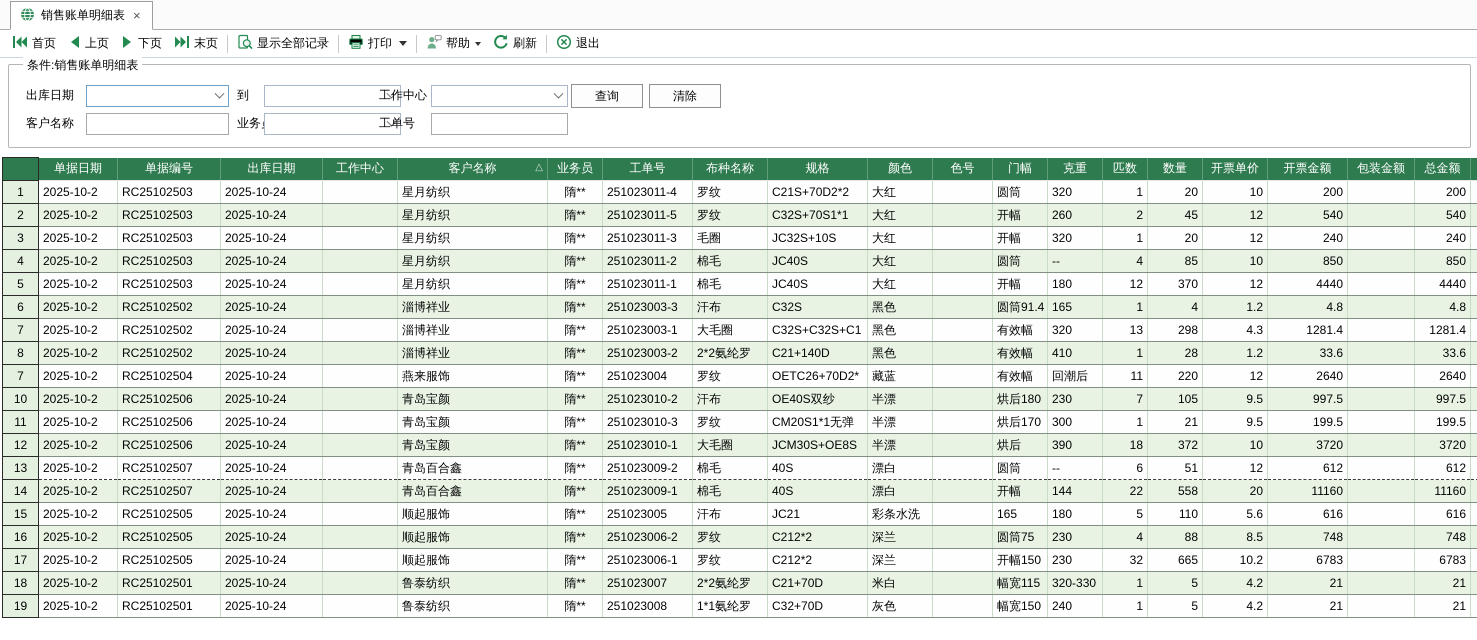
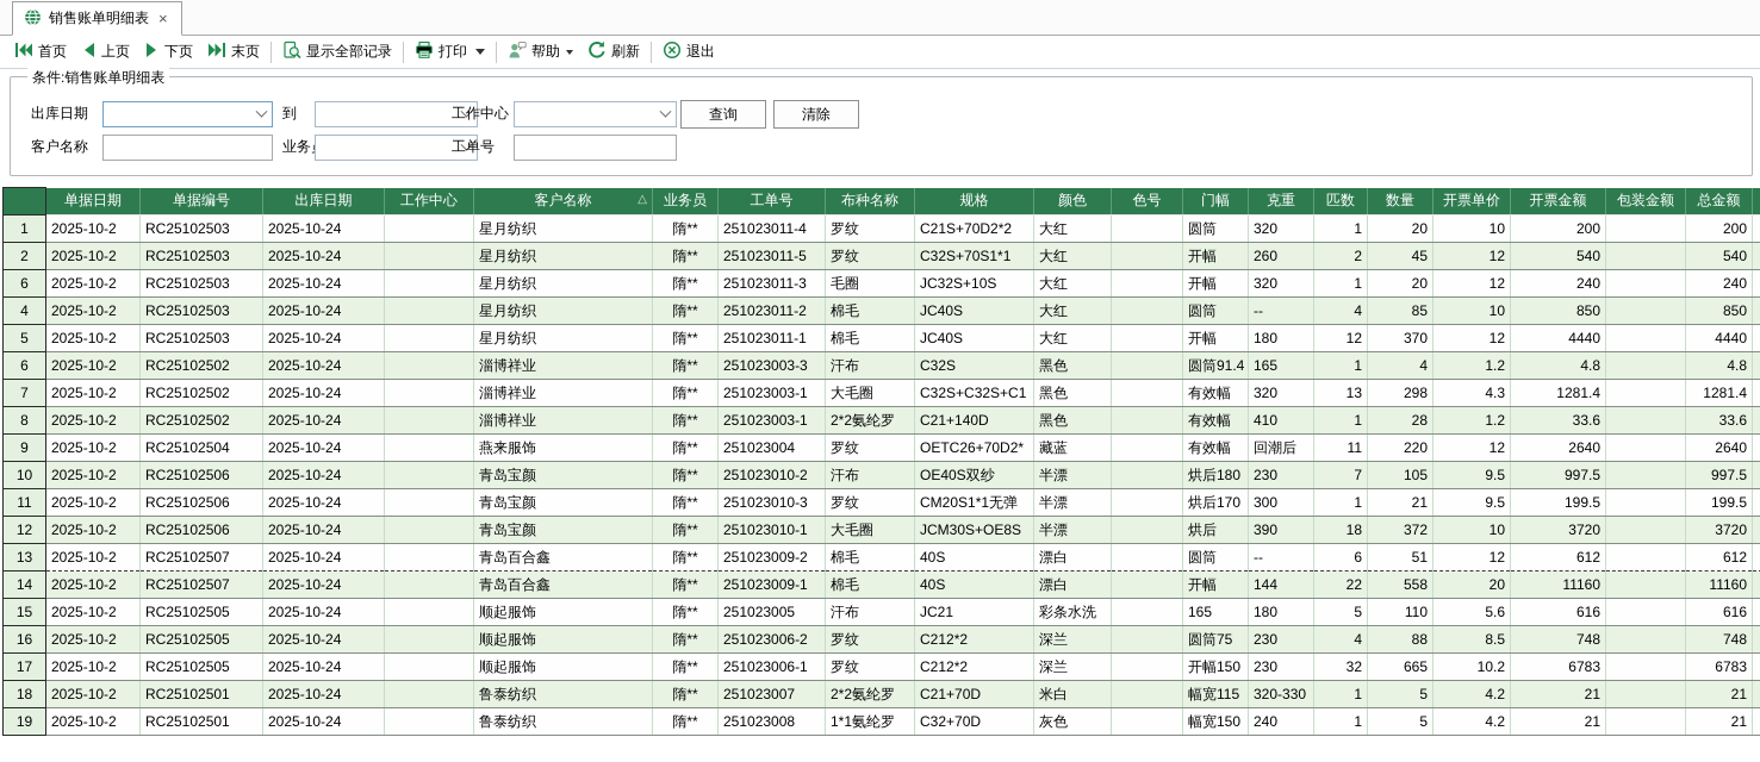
  销售账单明细表
  ×
  首页
  上页
  下页
  末页
  显示全部记录
  打印
  帮助
  刷新
  退出
  条件:销售账单明细表
  出库日期
  到
  工作中心
  查询
  清除
  客户名称
  工单号
  	单据日期	单据编号	出库日期	工作中心	客户名称 △	业务员	工单号	布种名称	规格	颜色	色号	门幅	克重	匹数	数量	开票单价	开票金额	包装金额	总金额
  1	2025-10-2	RC25102503	2025-10-24		星月纺织	隋**	251023011-4	罗纹	C21S+70D2*2	大红		圆筒	320	1	20	10	200		200
  2	2025-10-2	RC25102503	2025-10-24		星月纺织	隋**	251023011-5	罗纹	C32S+70S1*1	大红		开幅	260	2	45	12	540		540
- 3	2025-10-2	RC25102503	2025-10-24		星月纺织	隋**	251023011-3	毛圈	JC32S+10S	大红		开幅	320	1	20	12	240		240
+ 6	2025-10-2	RC25102503	2025-10-24		星月纺织	隋**	251023011-3	毛圈	JC32S+10S	大红		开幅	320	1	20	12	240		240
  4	2025-10-2	RC25102503	2025-10-24		星月纺织	隋**	251023011-2	棉毛	JC40S	大红		圆筒	--	4	85	10	850		850
  5	2025-10-2	RC25102503	2025-10-24		星月纺织	隋**	251023011-1	棉毛	JC40S	大红		开幅	180	12	370	12	4440		4440
  6	2025-10-2	RC25102502	2025-10-24		淄博祥业	隋**	251023003-3	汗布	C32S	黑色		圆筒91.4	165	1	4	1.2	4.8		4.8
  7	2025-10-2	RC25102502	2025-10-24		淄博祥业	隋**	251023003-1	大毛圈	C32S+C32S+C1	黑色		有效幅	320	13	298	4.3	1281.4		1281.4
- 8	2025-10-2	RC25102502	2025-10-24		淄博祥业	隋**	251023003-2	2*2氨纶罗	C21+140D	黑色		有效幅	410	1	28	1.2	33.6		33.6
+ 8	2025-10-2	RC25102502	2025-10-24		淄博祥业	隋**	251023003-1	2*2氨纶罗	C21+140D	黑色		有效幅	410	1	28	1.2	33.6		33.6
- 7	2025-10-2	RC25102504	2025-10-24		燕来服饰	隋**	251023004	罗纹	OETC26+70D2*	藏蓝		有效幅	回潮后	11	220	12	2640		2640
+ 9	2025-10-2	RC25102504	2025-10-24		燕来服饰	隋**	251023004	罗纹	OETC26+70D2*	藏蓝		有效幅	回潮后	11	220	12	2640		2640
  10	2025-10-2	RC25102506	2025-10-24		青岛宝颜	隋**	251023010-2	汗布	OE40S双纱	半漂		烘后180	230	7	105	9.5	997.5		997.5
  11	2025-10-2	RC25102506	2025-10-24		青岛宝颜	隋**	251023010-3	罗纹	CM20S1*1无弹	半漂		烘后170	300	1	21	9.5	199.5		199.5
  12	2025-10-2	RC25102506	2025-10-24		青岛宝颜	隋**	251023010-1	大毛圈	JCM30S+OE8S	半漂		烘后	390	18	372	10	3720		3720
  13	2025-10-2	RC25102507	2025-10-24		青岛百合鑫	隋**	251023009-2	棉毛	40S	漂白		圆筒	--	6	51	12	612		612
  14	2025-10-2	RC25102507	2025-10-24		青岛百合鑫	隋**	251023009-1	棉毛	40S	漂白		开幅	144	22	558	20	11160		11160
  15	2025-10-2	RC25102505	2025-10-24		顺起服饰	隋**	251023005	汗布	JC21	彩条水洗		165	180	5	110	5.6	616		616
  16	2025-10-2	RC25102505	2025-10-24		顺起服饰	隋**	251023006-2	罗纹	C212*2	深兰		圆筒75	230	4	88	8.5	748		748
  17	2025-10-2	RC25102505	2025-10-24		顺起服饰	隋**	251023006-1	罗纹	C212*2	深兰		开幅150	230	32	665	10.2	6783		6783
  18	2025-10-2	RC25102501	2025-10-24		鲁泰纺织	隋**	251023007	2*2氨纶罗	C21+70D	米白		幅宽115	320-330	1	5	4.2	21		21
  19	2025-10-2	RC25102501	2025-10-24		鲁泰纺织	隋**	251023008	1*1氨纶罗	C32+70D	灰色		幅宽150	240	1	5	4.2	21		21
